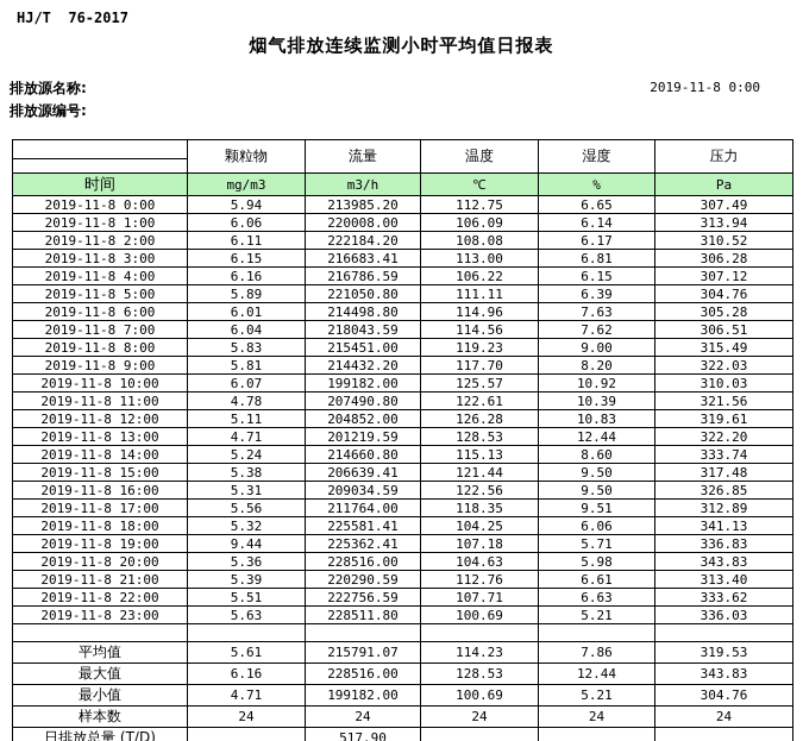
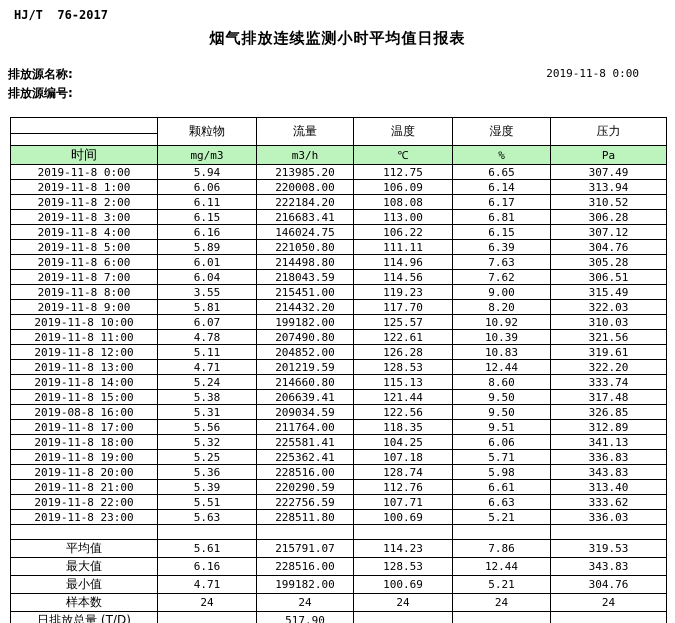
  HJ/T 76-2017
  烟气排放连续监测小时平均值日报表
  排放源名称:
  2019-11-8 0:00
  排放源编号:
  	颗粒物	流量	温度	湿度	压力
  时间	mg/m3	m3/h	℃	%	Pa
  2019-11-8 0:00	5.94	213985.20	112.75	6.65	307.49
  2019-11-8 1:00	6.06	220008.00	106.09	6.14	313.94
  2019-11-8 2:00	6.11	222184.20	108.08	6.17	310.52
  2019-11-8 3:00	6.15	216683.41	113.00	6.81	306.28
- 2019-11-8 4:00	6.16	216786.59	106.22	6.15	307.12
+ 2019-11-8 4:00	6.16	146024.75	106.22	6.15	307.12
  2019-11-8 5:00	5.89	221050.80	111.11	6.39	304.76
  2019-11-8 6:00	6.01	214498.80	114.96	7.63	305.28
  2019-11-8 7:00	6.04	218043.59	114.56	7.62	306.51
- 2019-11-8 8:00	5.83	215451.00	119.23	9.00	315.49
+ 2019-11-8 8:00	3.55	215451.00	119.23	9.00	315.49
  2019-11-8 9:00	5.81	214432.20	117.70	8.20	322.03
  2019-11-8 10:00	6.07	199182.00	125.57	10.92	310.03
  2019-11-8 11:00	4.78	207490.80	122.61	10.39	321.56
  2019-11-8 12:00	5.11	204852.00	126.28	10.83	319.61
  2019-11-8 13:00	4.71	201219.59	128.53	12.44	322.20
  2019-11-8 14:00	5.24	214660.80	115.13	8.60	333.74
  2019-11-8 15:00	5.38	206639.41	121.44	9.50	317.48
- 2019-11-8 16:00	5.31	209034.59	122.56	9.50	326.85
+ 2019-08-8 16:00	5.31	209034.59	122.56	9.50	326.85
  2019-11-8 17:00	5.56	211764.00	118.35	9.51	312.89
  2019-11-8 18:00	5.32	225581.41	104.25	6.06	341.13
- 2019-11-8 19:00	9.44	225362.41	107.18	5.71	336.83
+ 2019-11-8 19:00	5.25	225362.41	107.18	5.71	336.83
- 2019-11-8 20:00	5.36	228516.00	104.63	5.98	343.83
+ 2019-11-8 20:00	5.36	228516.00	128.74	5.98	343.83
  2019-11-8 21:00	5.39	220290.59	112.76	6.61	313.40
  2019-11-8 22:00	5.51	222756.59	107.71	6.63	333.62
  2019-11-8 23:00	5.63	228511.80	100.69	5.21	336.03
  平均值	5.61	215791.07	114.23	7.86	319.53
  最大值	6.16	228516.00	128.53	12.44	343.83
  最小值	4.71	199182.00	100.69	5.21	304.76
  样本数	24	24	24	24	24
  日排放总量 (T/D)		517.90
